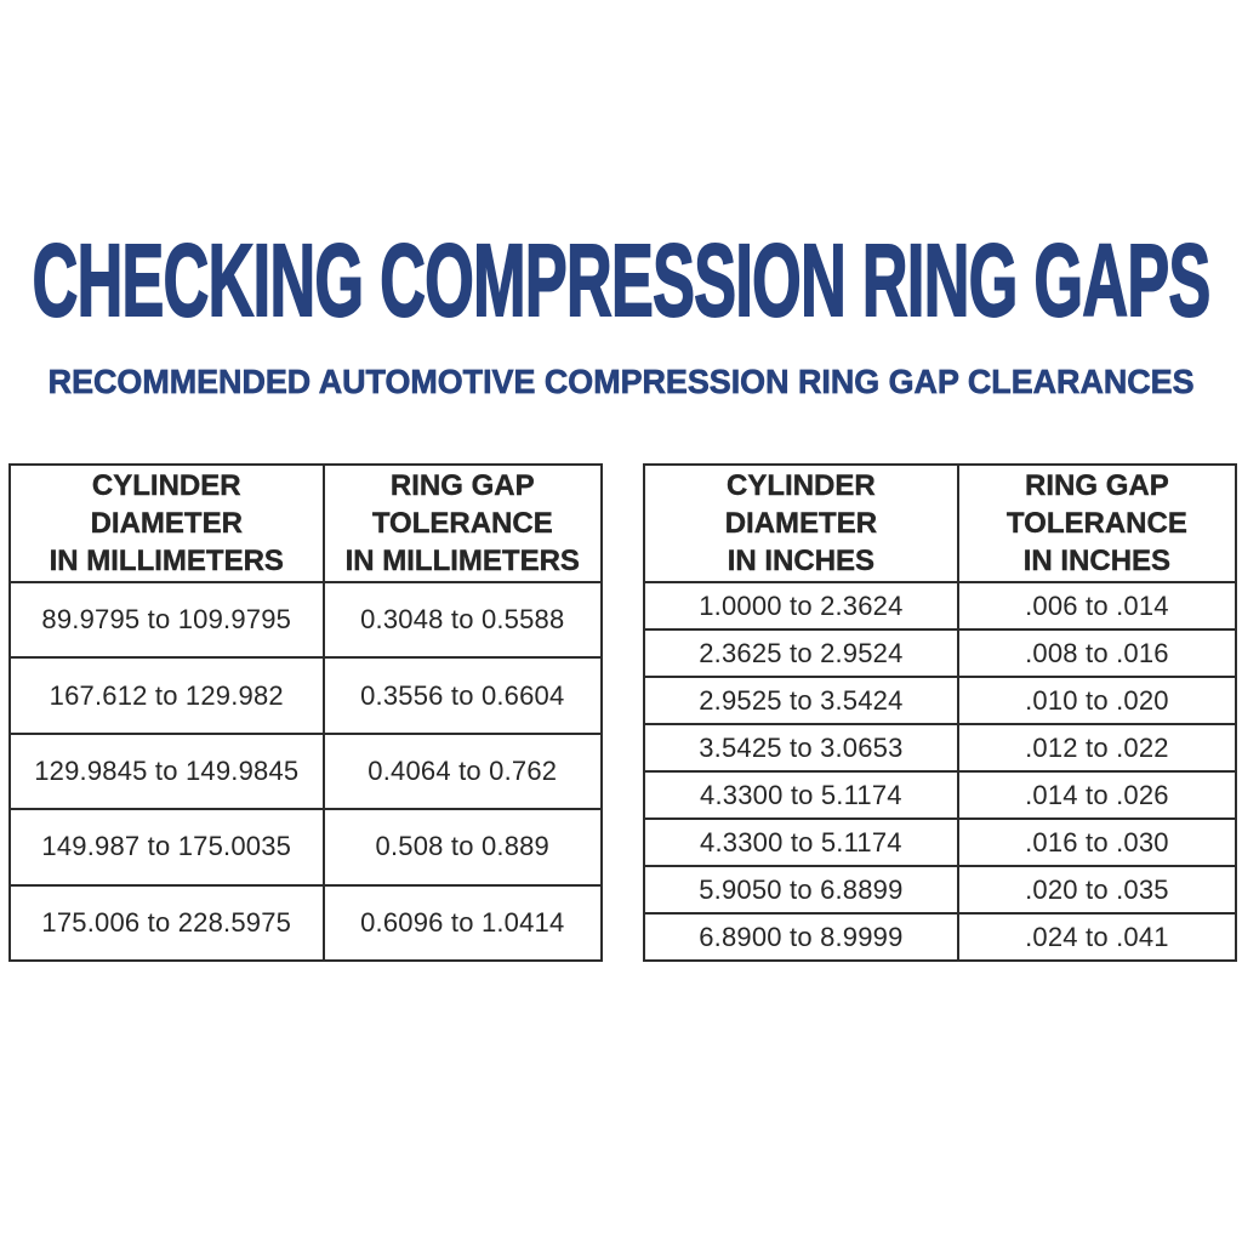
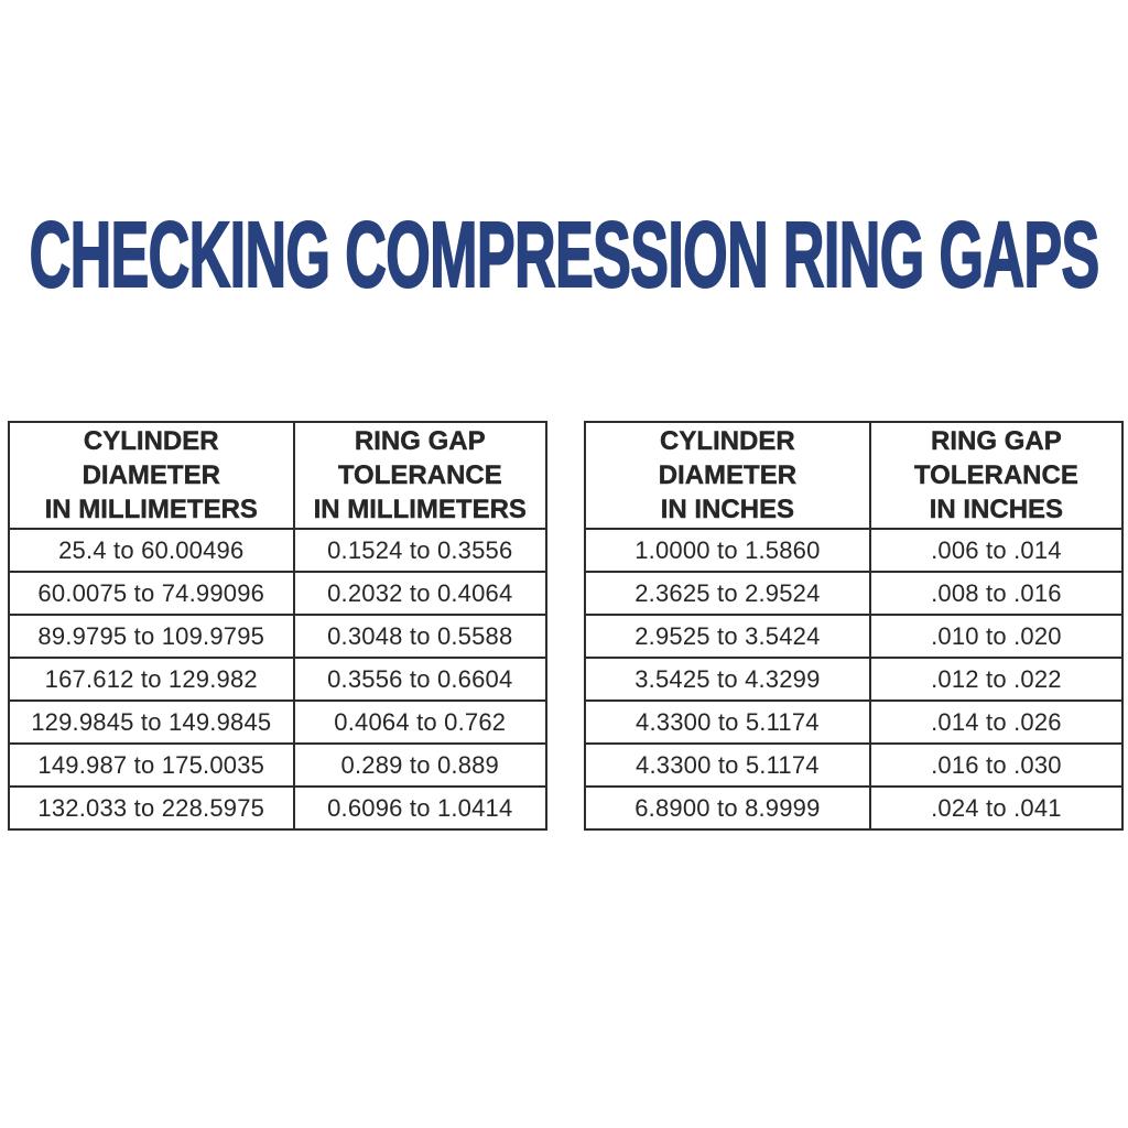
  CHECKING COMPRESSION RING GAPS
- RECOMMENDED AUTOMOTIVE COMPRESSION RING GAP CLEARANCES
  CYLINDER DIAMETER IN MILLIMETERS	RING GAP TOLERANCE IN MILLIMETERS
+ 25.4 to 60.00496	0.1524 to 0.3556
+ 60.0075 to 74.99096	0.2032 to 0.4064
  89.9795 to 109.9795	0.3048 to 0.5588
  167.612 to 129.982	0.3556 to 0.6604
  129.9845 to 149.9845	0.4064 to 0.762
- 149.987 to 175.0035	0.508 to 0.889
+ 149.987 to 175.0035	0.289 to 0.889
- 175.006 to 228.5975	0.6096 to 1.0414
+ 132.033 to 228.5975	0.6096 to 1.0414
  CYLINDER DIAMETER IN INCHES	RING GAP TOLERANCE IN INCHES
- 1.0000 to 2.3624	.006 to .014
+ 1.0000 to 1.5860	.006 to .014
  2.3625 to 2.9524	.008 to .016
  2.9525 to 3.5424	.010 to .020
- 3.5425 to 3.0653	.012 to .022
+ 3.5425 to 4.3299	.012 to .022
  4.3300 to 5.1174	.014 to .026
  4.3300 to 5.1174	.016 to .030
- 5.9050 to 6.8899	.020 to .035
  6.8900 to 8.9999	.024 to .041
